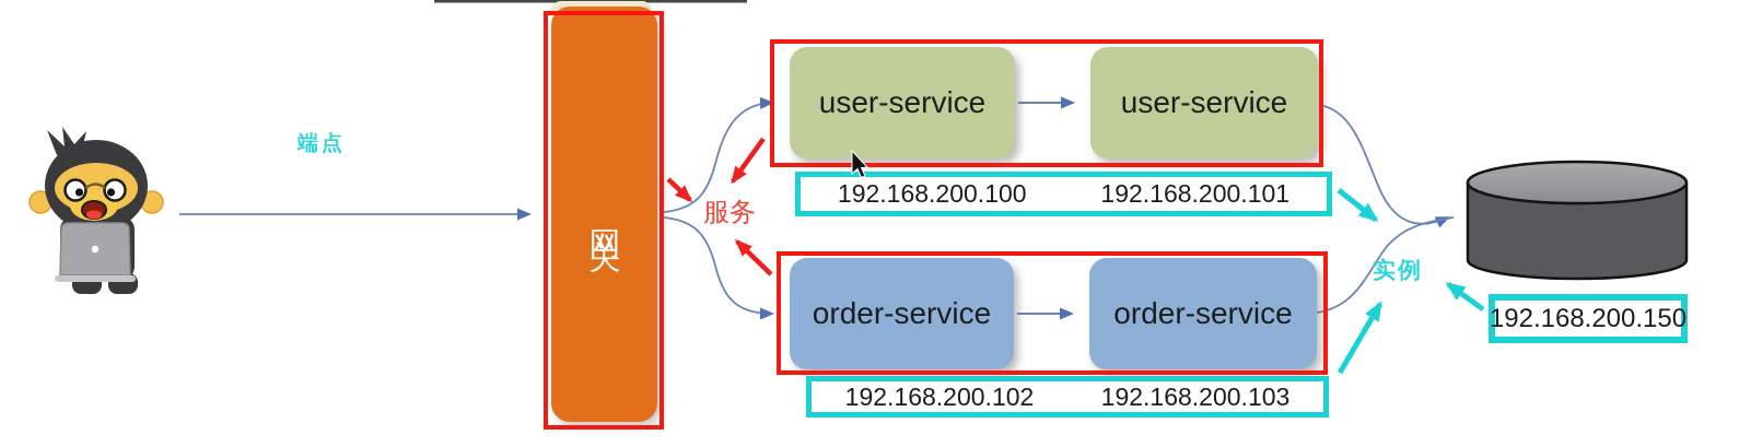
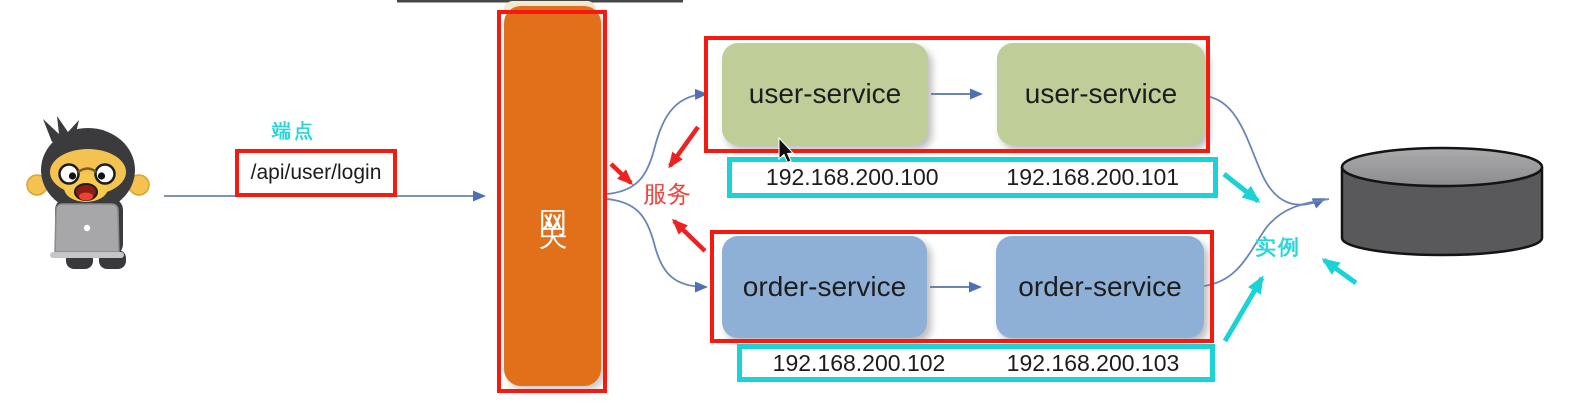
  端点
+ /api/user/login
  服务
  user-service
  user-service
  192.168.200.100
  192.168.200.101
  order-service
  order-service
  192.168.200.102
  192.168.200.103
  实例
- 192.168.200.150
